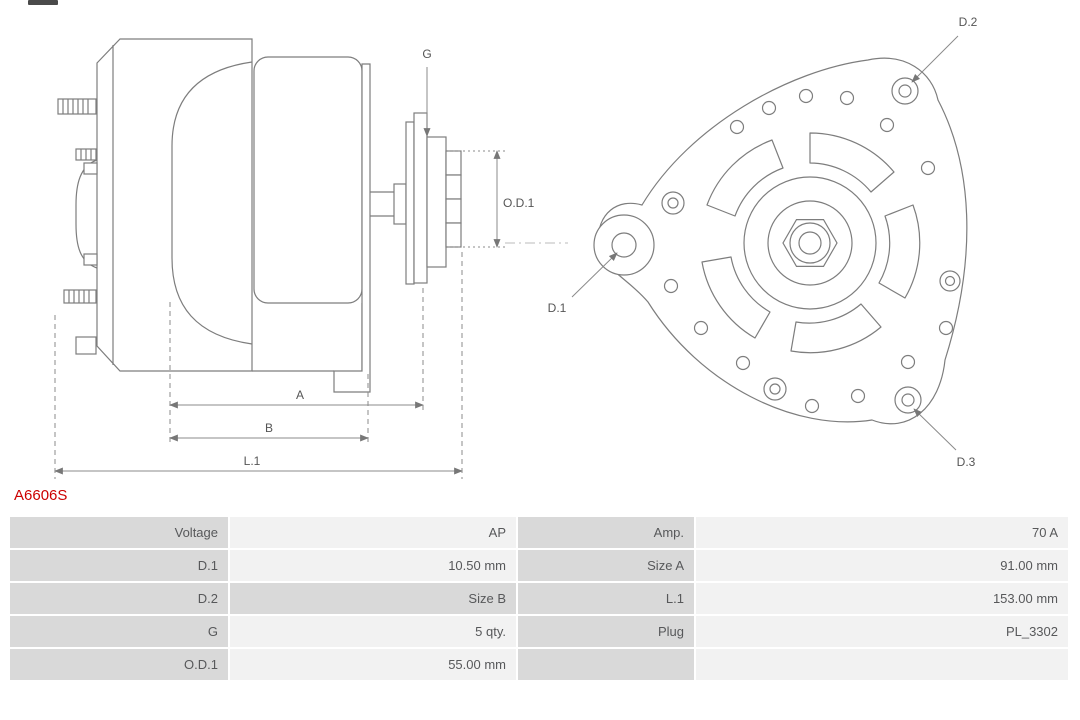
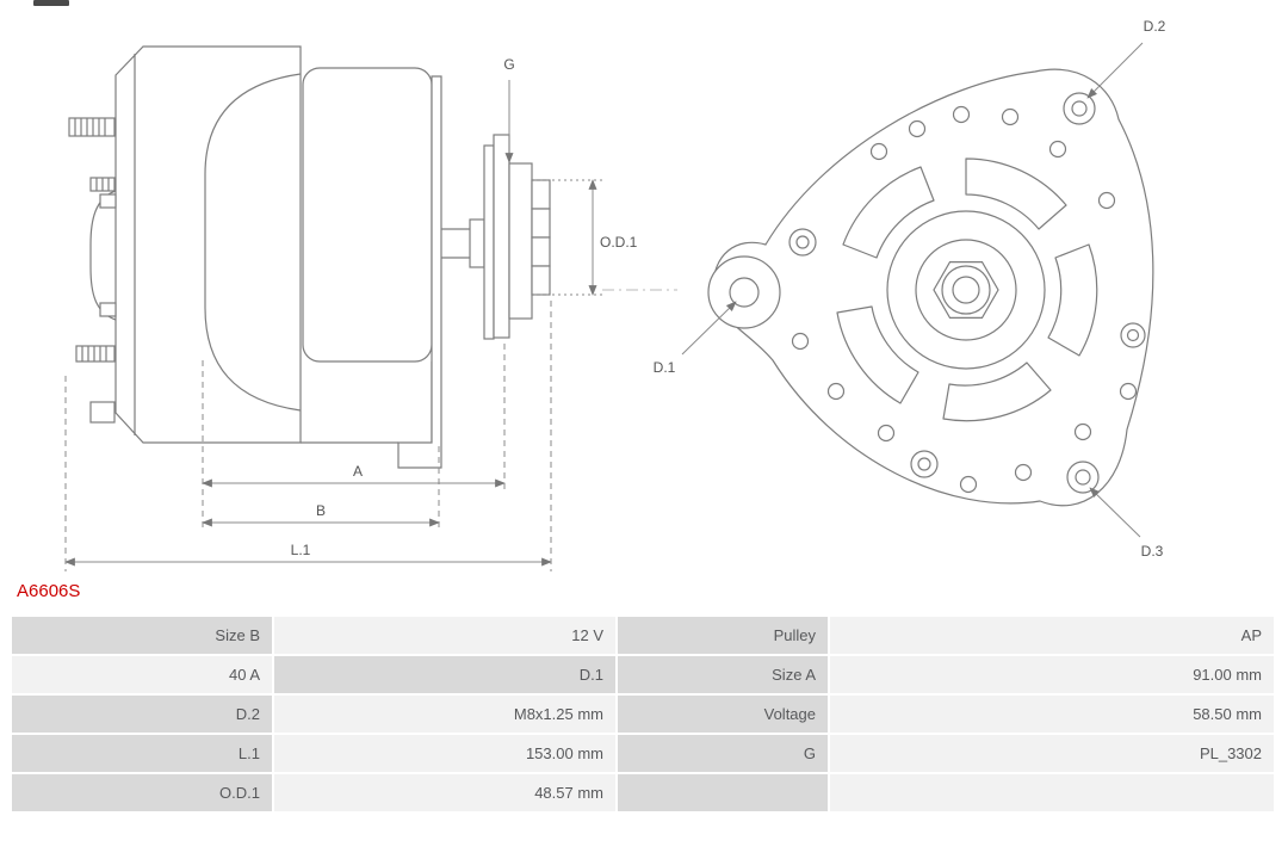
  G
  O.D.1
  A
  B
  L.1
  D.2
  D.1
  D.3
  A6606S
- Voltage
+ Size B
+ 12 V
+ Pulley
  AP
- Amp.
- 70 A
+ 40 A
  D.1
- 10.50 mm
  Size A
  91.00 mm
  D.2
+ M8x1.25 mm
- Size B
+ Voltage
+ 58.50 mm
  L.1
  153.00 mm
  G
- 5 qty.
- Plug
  PL_3302
  O.D.1
- 55.00 mm
+ 48.57 mm
